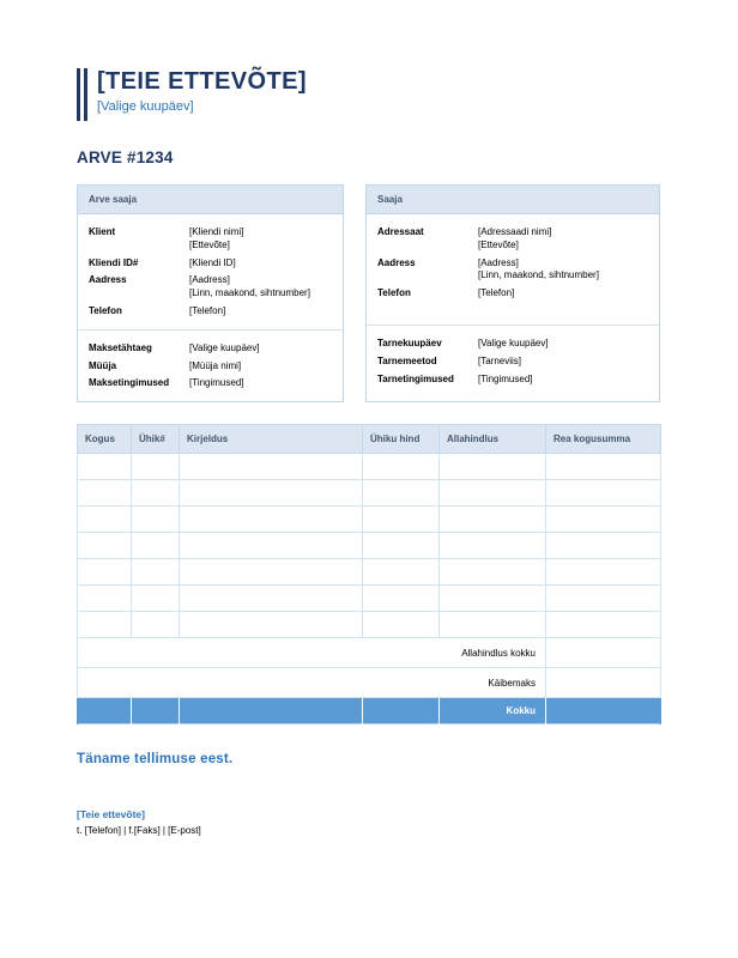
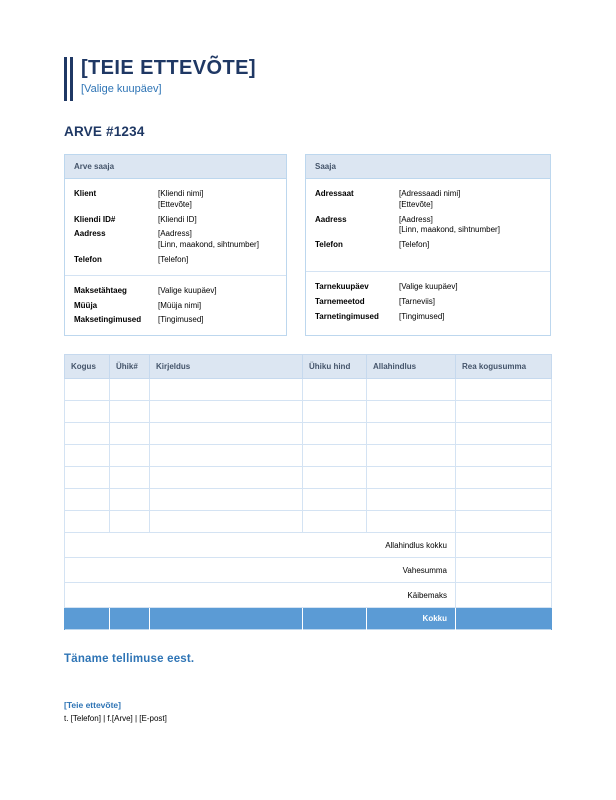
  [TEIE ETTEVÕTE]
  [Valige kuupäev]
  ARVE #1234
  Arve saaja
  Klient
  [Kliendi nimi]
  [Ettevõte]
  Kliendi ID#
  [Kliendi ID]
  Aadress
  [Aadress]
  [Linn, maakond, sihtnumber]
  Telefon
  [Telefon]
  Maksetähtaeg
  [Valige kuupäev]
  Müüja
  [Müüja nimi]
  Maksetingimused
  [Tingimused]
  Saaja
  Adressaat
  [Adressaadi nimi]
  [Ettevõte]
  Aadress
  [Aadress]
  [Linn, maakond, sihtnumber]
  Telefon
  [Telefon]
  Tarnekuupäev
  [Valige kuupäev]
  Tarnemeetod
  [Tarneviis]
  Tarnetingimused
  [Tingimused]
  Kogus	Ühik#	Kirjeldus	Ühiku hind	Allahindlus	Rea kogusumma
  Allahindlus kokku
+ Vahesumma
  Käibemaks
  				Kokku
  Täname tellimuse eest.
  [Teie ettevõte]
- t. [Telefon] | f.[Faks] | [E-post]
+ t. [Telefon] | f.[Arve] | [E-post]
